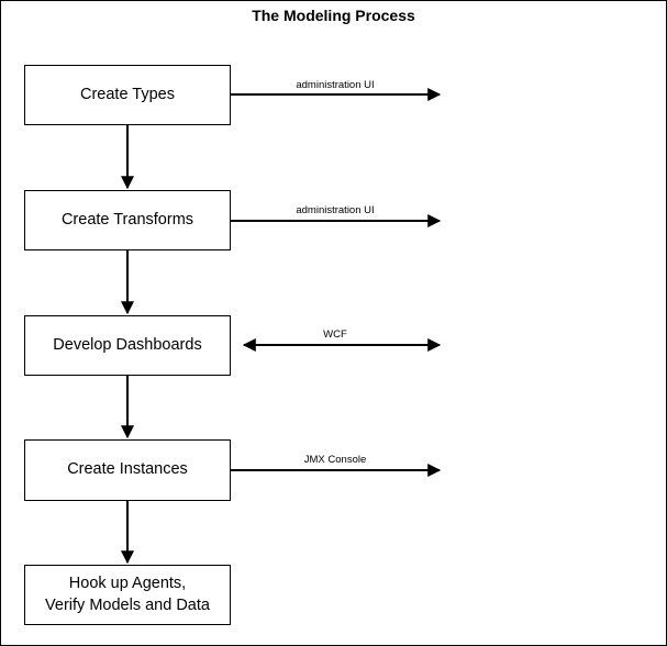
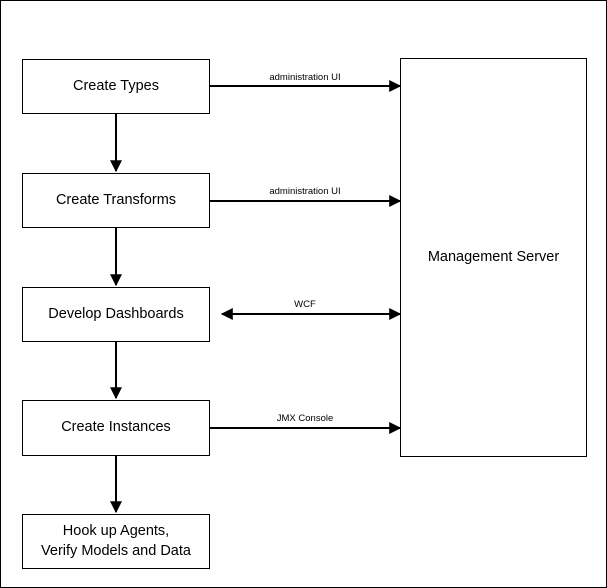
- The Modeling Process
  Create Types
  Create Transforms
  Develop Dashboards
  Create Instances
  Hook up Agents,
  Verify Models and Data
+ Management Server
  administration UI
  administration UI
  WCF
  JMX Console
